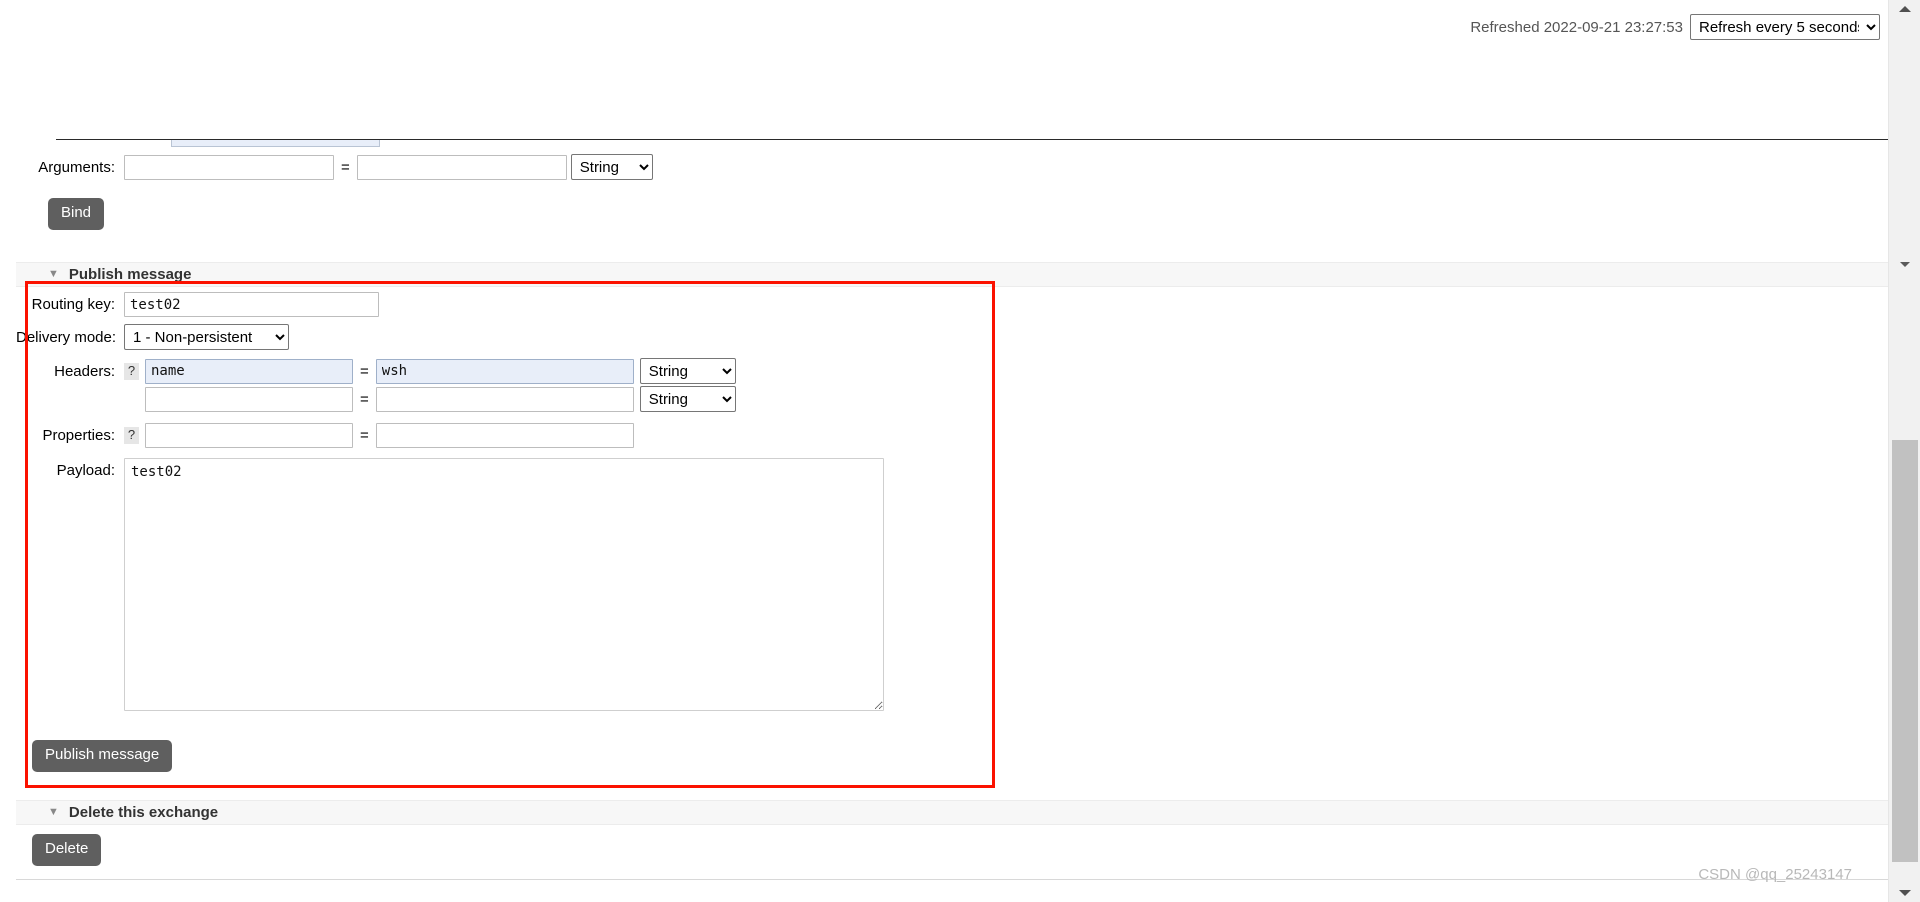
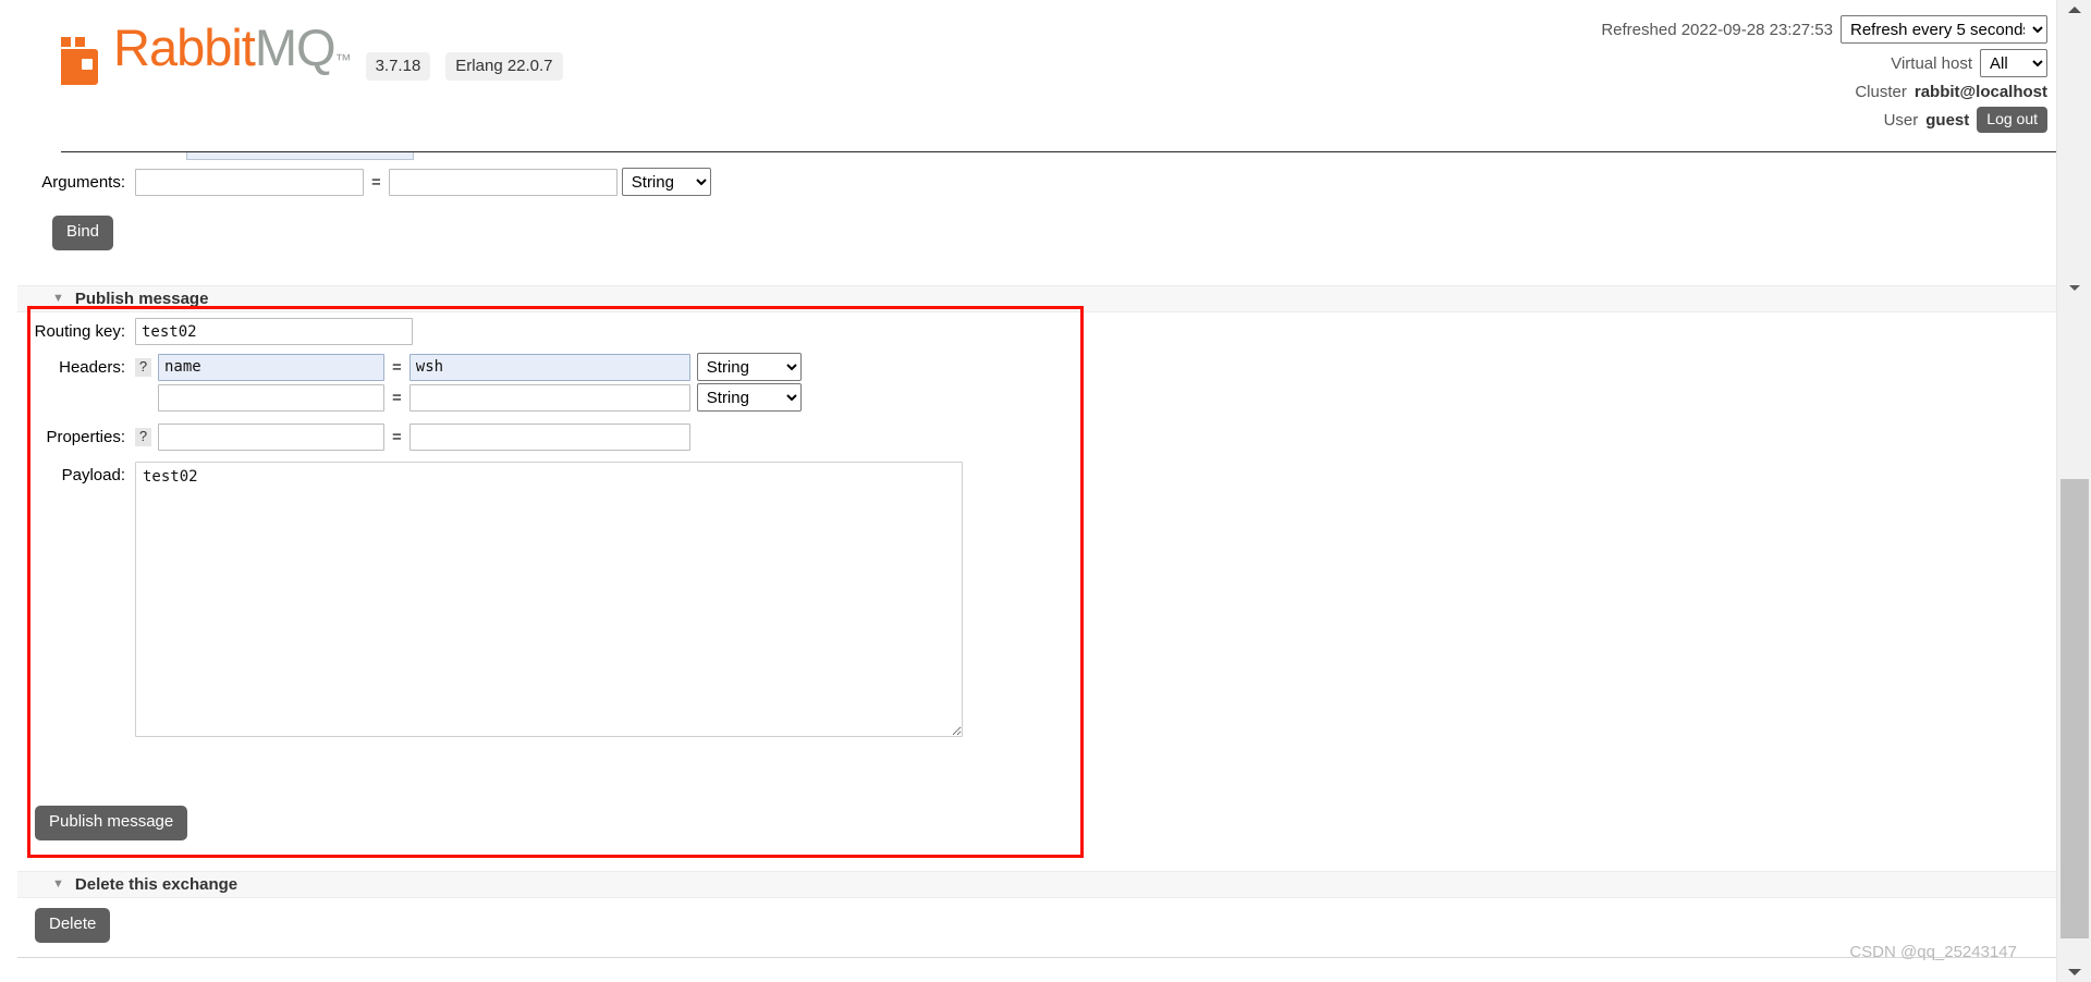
+ RabbitMQ™
+ 3.7.18
+ Erlang 22.0.7
- Refreshed 2022-09-21 23:27:53
+ Refreshed 2022-09-28 23:27:53
  Refresh every 5 second
+ Virtual host
+ All
+ Cluster
+ rabbit@localhost
+ User
+ guest
+ Log out
  Arguments:
  =
  String
  Bind
  ▼
  Publish message
  Routing key:
  test02
- Delivery mode:
- 1 - Non-persistent
  Headers:
  ?
  name
  =
  wsh
  String
  =
  String
  Properties:
  ?
  =
  Payload:
  test02
  Publish message
  ▼
  Delete this exchange
  Delete
  CSDN @qq_25243147
